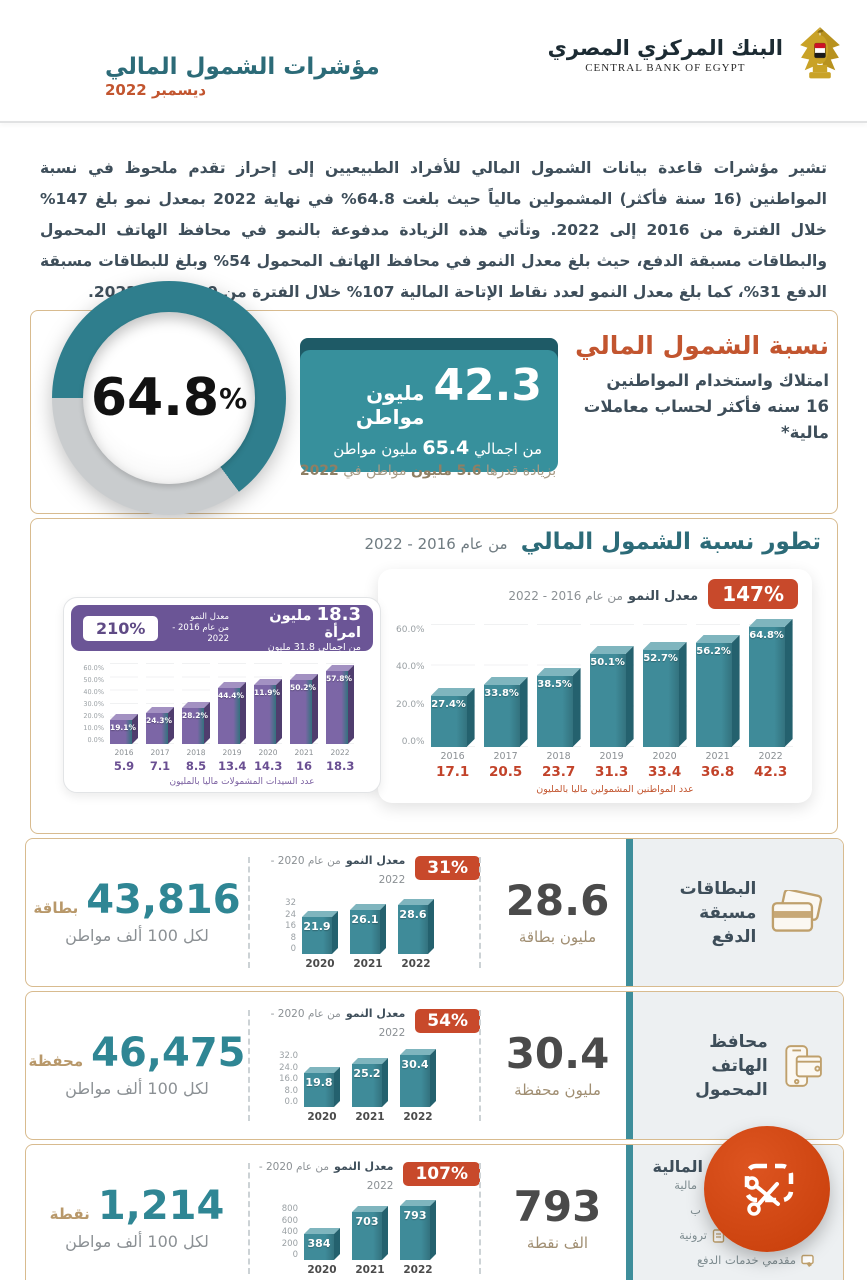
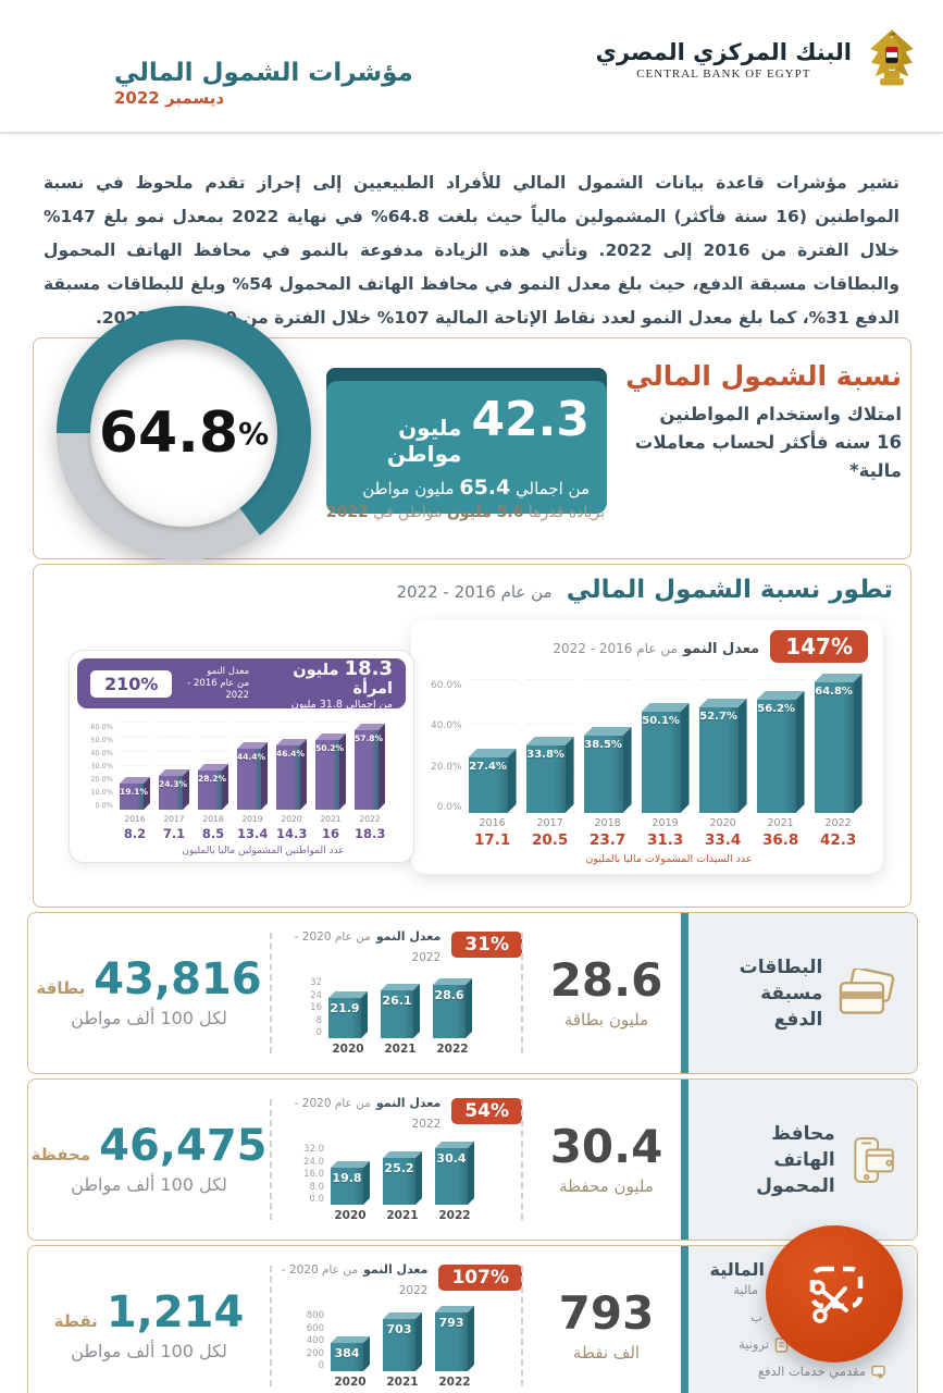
  البنك المركزي المصري
  CENTRAL BANK OF EGYPT
  مؤشرات الشمول المالي ديسمبر 2022
  تشير مؤشرات قاعدة بيانات الشمول المالي للأفراد الطبيعيين إلى إحراز تقدم ملحوظ في نسبة المواطنين (16 سنة فأكثر) المشمولين مالياً حيث بلغت 64.8% في نهاية 2022 بمعدل نمو بلغ 147% خلال الفترة من 2016 إلى 2022. وتأتي هذه الزيادة مدفوعة بالنمو في محافظ الهاتف المحمول والبطاقات مسبقة الدفع، حيث بلغ معدل النمو في محافظ الهاتف المحمول 54% وبلغ للبطاقات مسبقة الدفع 31%، كما بلغ معدل النمو لعدد نقاط الإتاحة المالية 107% خلال الفترة من 20.
  64.8
  %
  42.3
  مليون مواطن
  من اجمالي 65.4 مليون مواطن
  بزيادة قدرها 5.6 مليون مواطن في 2022
  نسبة الشمول المالي
  امتلاك واستخدام المواطنين
  16 سنه فأكثر لحساب معاملات مالية*
  تطور نسبة الشمول المالي من عام 2016 - 2022
  147%
  معدل النمو من عام 2016 - 2022
  60.0%
  40.0%
  20.0%
  0.0%
  27.4%
  2016
  17.1
  33.8%
  2017
  20.5
  38.5%
  2018
  23.7
  50.1%
  2019
  31.3
  52.7%
  2020
  33.4
  56.2%
  2021
  36.8
  64.8%
  2022
  42.3
- عدد المواطنين المشمولين ماليا بالمليون
+ عدد السيدات المشمولات ماليا بالمليون
  18.3 مليون امرأة
  من اجمالي 31.8 مليون
  معدل النمو
  من عام 2016 - 2022
  210%
  60.0%
  50.0%
  40.0%
  30.0%
  20.0%
  10.0%
  0.0%
  19.1%
  2016
- 5.9
+ 8.2
  24.3%
  2017
  7.1
  28.2%
  2018
  8.5
  44.4%
  2019
  13.4
- 11.9%
+ 46.4%
  2020
  14.3
  50.2%
  2021
  16
  57.8%
  2022
  18.3
- عدد السيدات المشمولات ماليا بالمليون
+ عدد المواطنين المشمولين ماليا بالمليون
  43,816
  بطاقة
  لكل 100 ألف مواطن
  31%
  معدل النمو من عام 2020 - 2022
  32
  24
  16
  8
  0
  21.9
  2020
  26.1
  2021
  28.6
  2022
  28.6
  مليون بطاقة
  البطاقات
  مسبقة الدفع
  46,475
  محفظة
  لكل 100 ألف مواطن
  54%
  معدل النمو من عام 2020 - 2022
  32.0
  24.0
  16.0
  8.0
  0.0
  19.8
  2020
  25.2
  2021
  30.4
  2022
  30.4
  مليون محفظة
  محافظ
  الهاتف المحمول
  1,214
  نقطة
  لكل 100 ألف مواطن
  107%
  معدل النمو من عام 2020 - 2022
  800
  600
  400
  200
  0
  384
  2020
  703
  2021
  793
  2022
  793
  الف نقطة
  المالية
  مالية
  ب
  ترونية
  مقدمي خدمات الدفع
